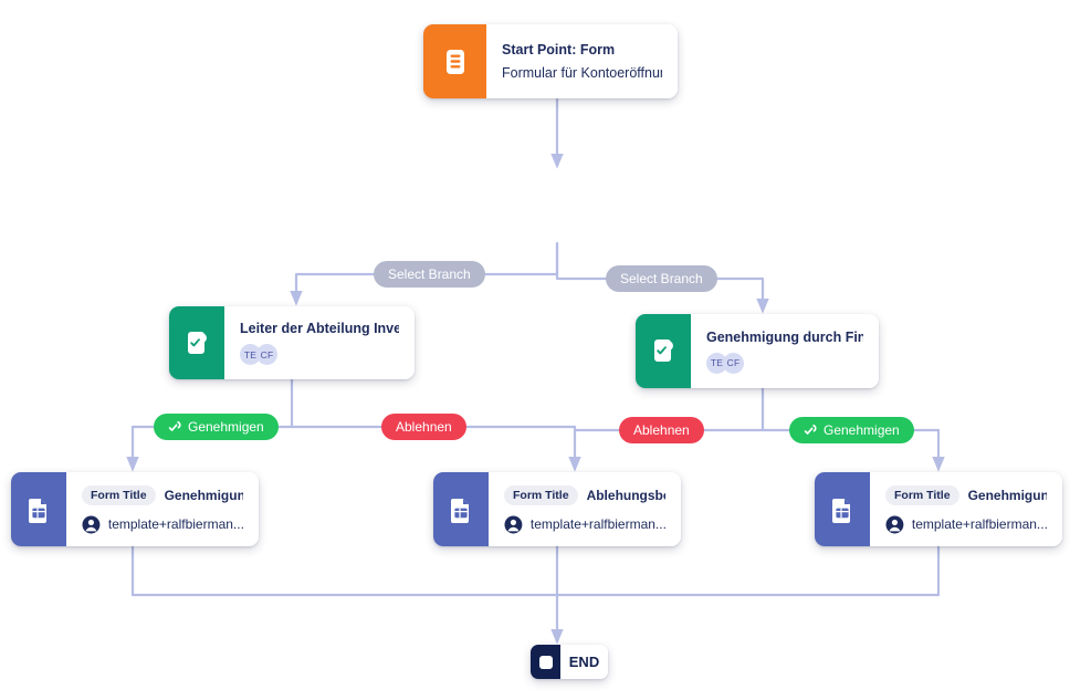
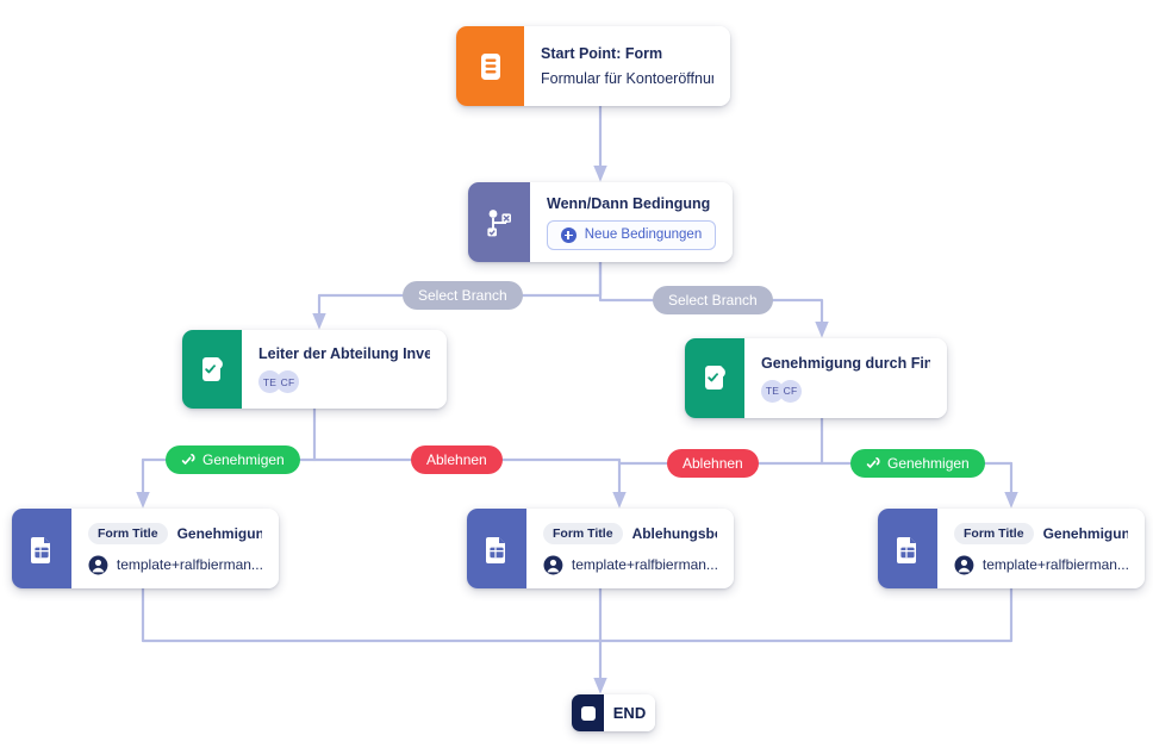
  Start Point: Form
  Formular für Kontoeröffnu
+ Wenn/Dann Bedingung
+ Neue Bedingungen
  Leiter der Abteilung Inve
  TE
  CF
  Genehmigung durch Fin
  TE
  CF
  Form Title
  Genehmigun
  template+ralfbierman...
  Form Title
  template+ralfbierman...
  Form Title
  Genehmigun
  template+ralfbierman...
  END
  Select Branch
  Select Branch
  Genehmigen
  Ablehnen
  Ablehnen
  Genehmigen
